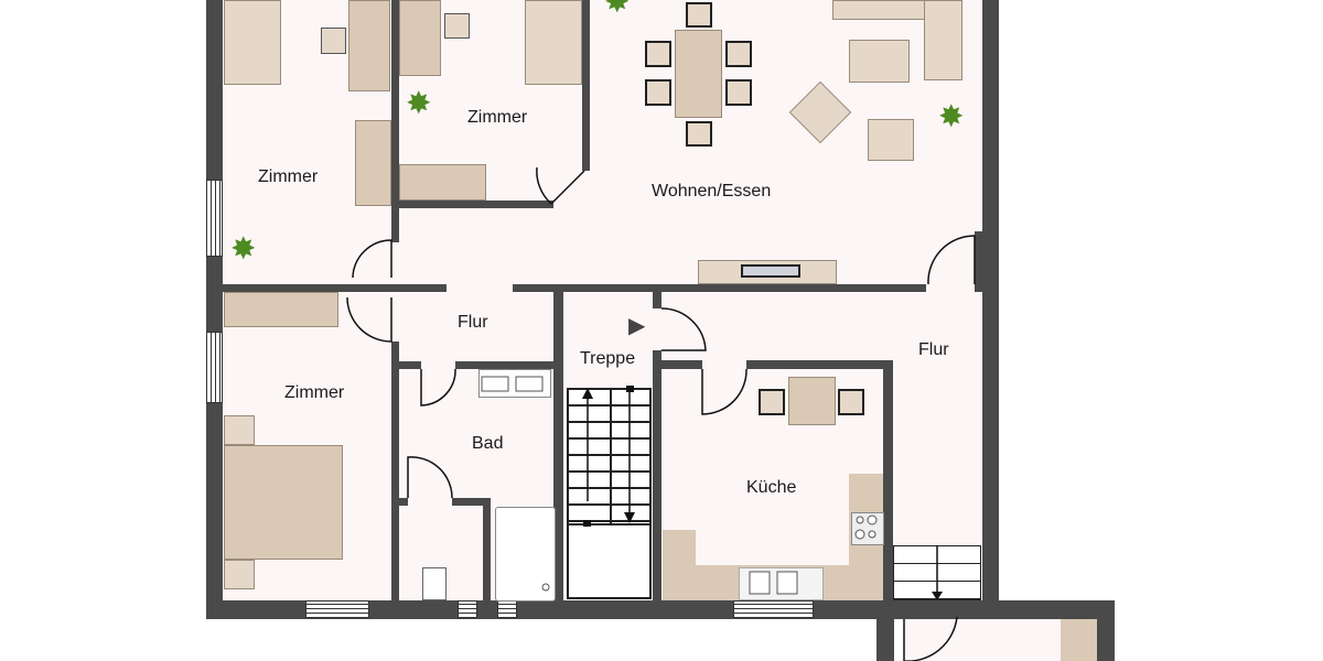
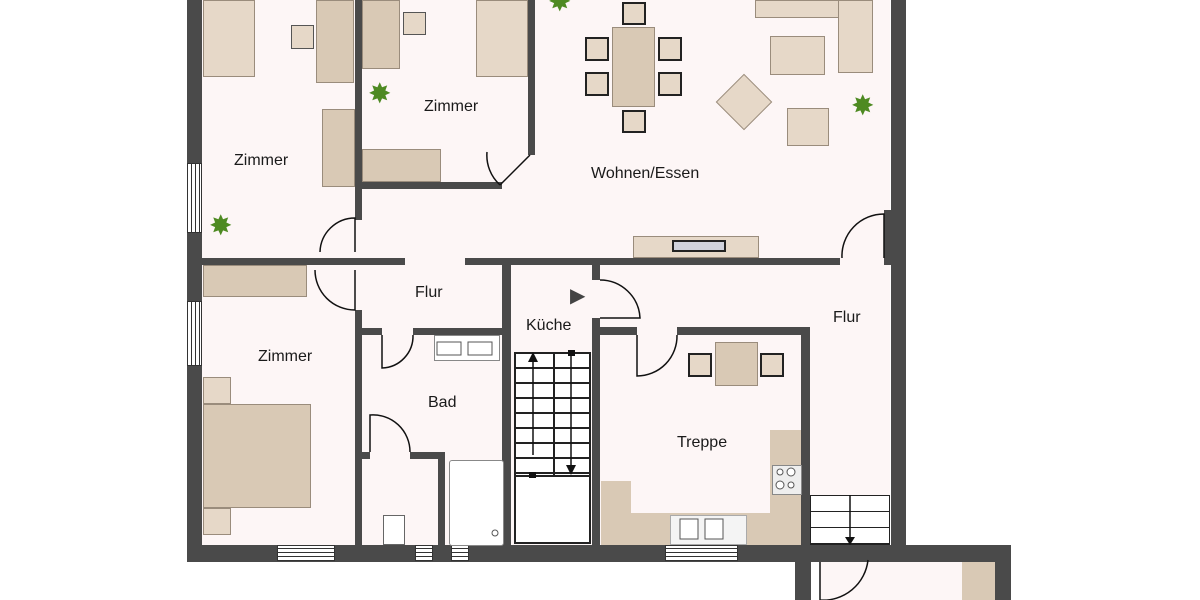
  ▶
  ✸
  ✸
  ✸
  ✸
  Zimmer
  Zimmer
  Wohnen/Essen
  Flur
- Treppe
+ Küche
  Flur
  Zimmer
  Bad
- Küche
+ Treppe
